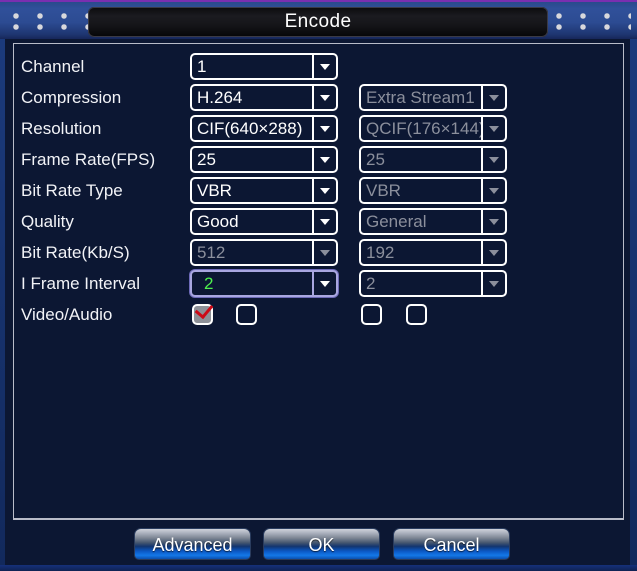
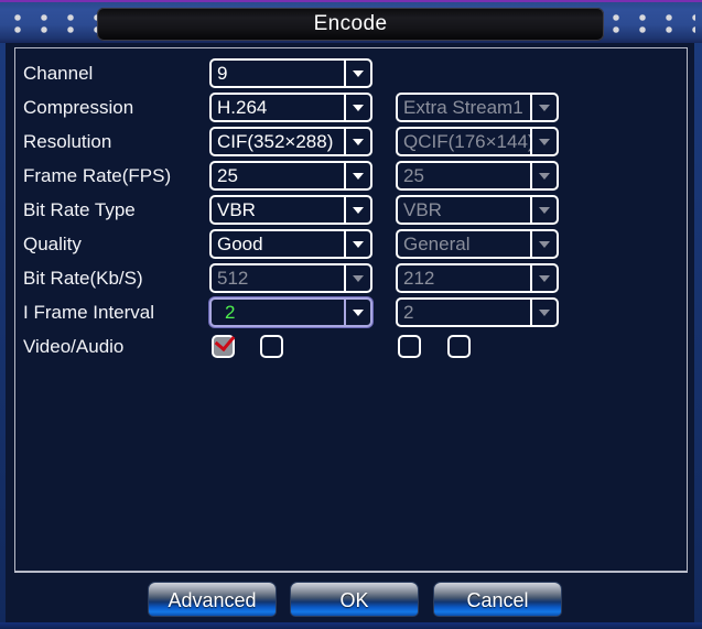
  Encode
  Channel
- 1
+ 9
  Compression
  H.264
  Extra Stream1
  Resolution
- CIF(640×288)
+ CIF(352×288)
  QCIF(176×144
  Frame Rate(FPS)
  25
  25
  Bit Rate Type
  VBR
  VBR
  Quality
  Good
  General
  Bit Rate(Kb/S)
  512
- 192
+ 212
  I Frame Interval
  2
  2
  Video/Audio
  Advanced
  OK
  Cancel
